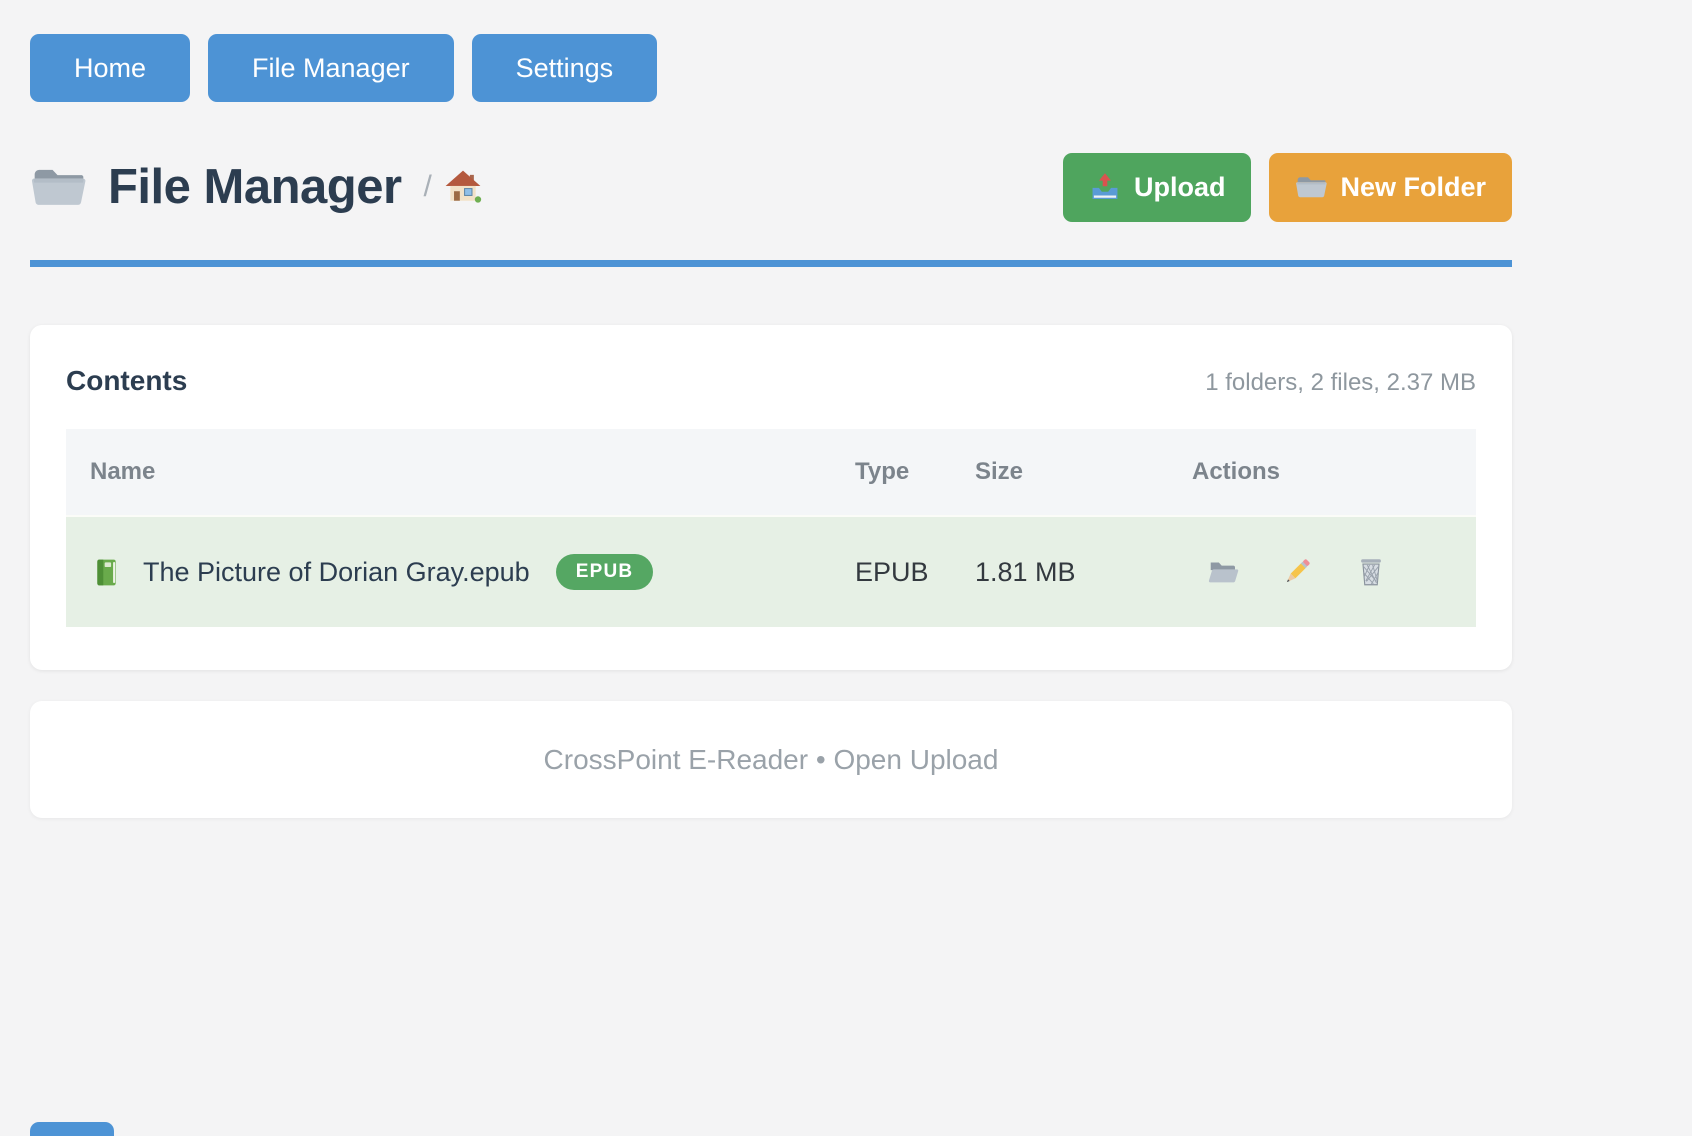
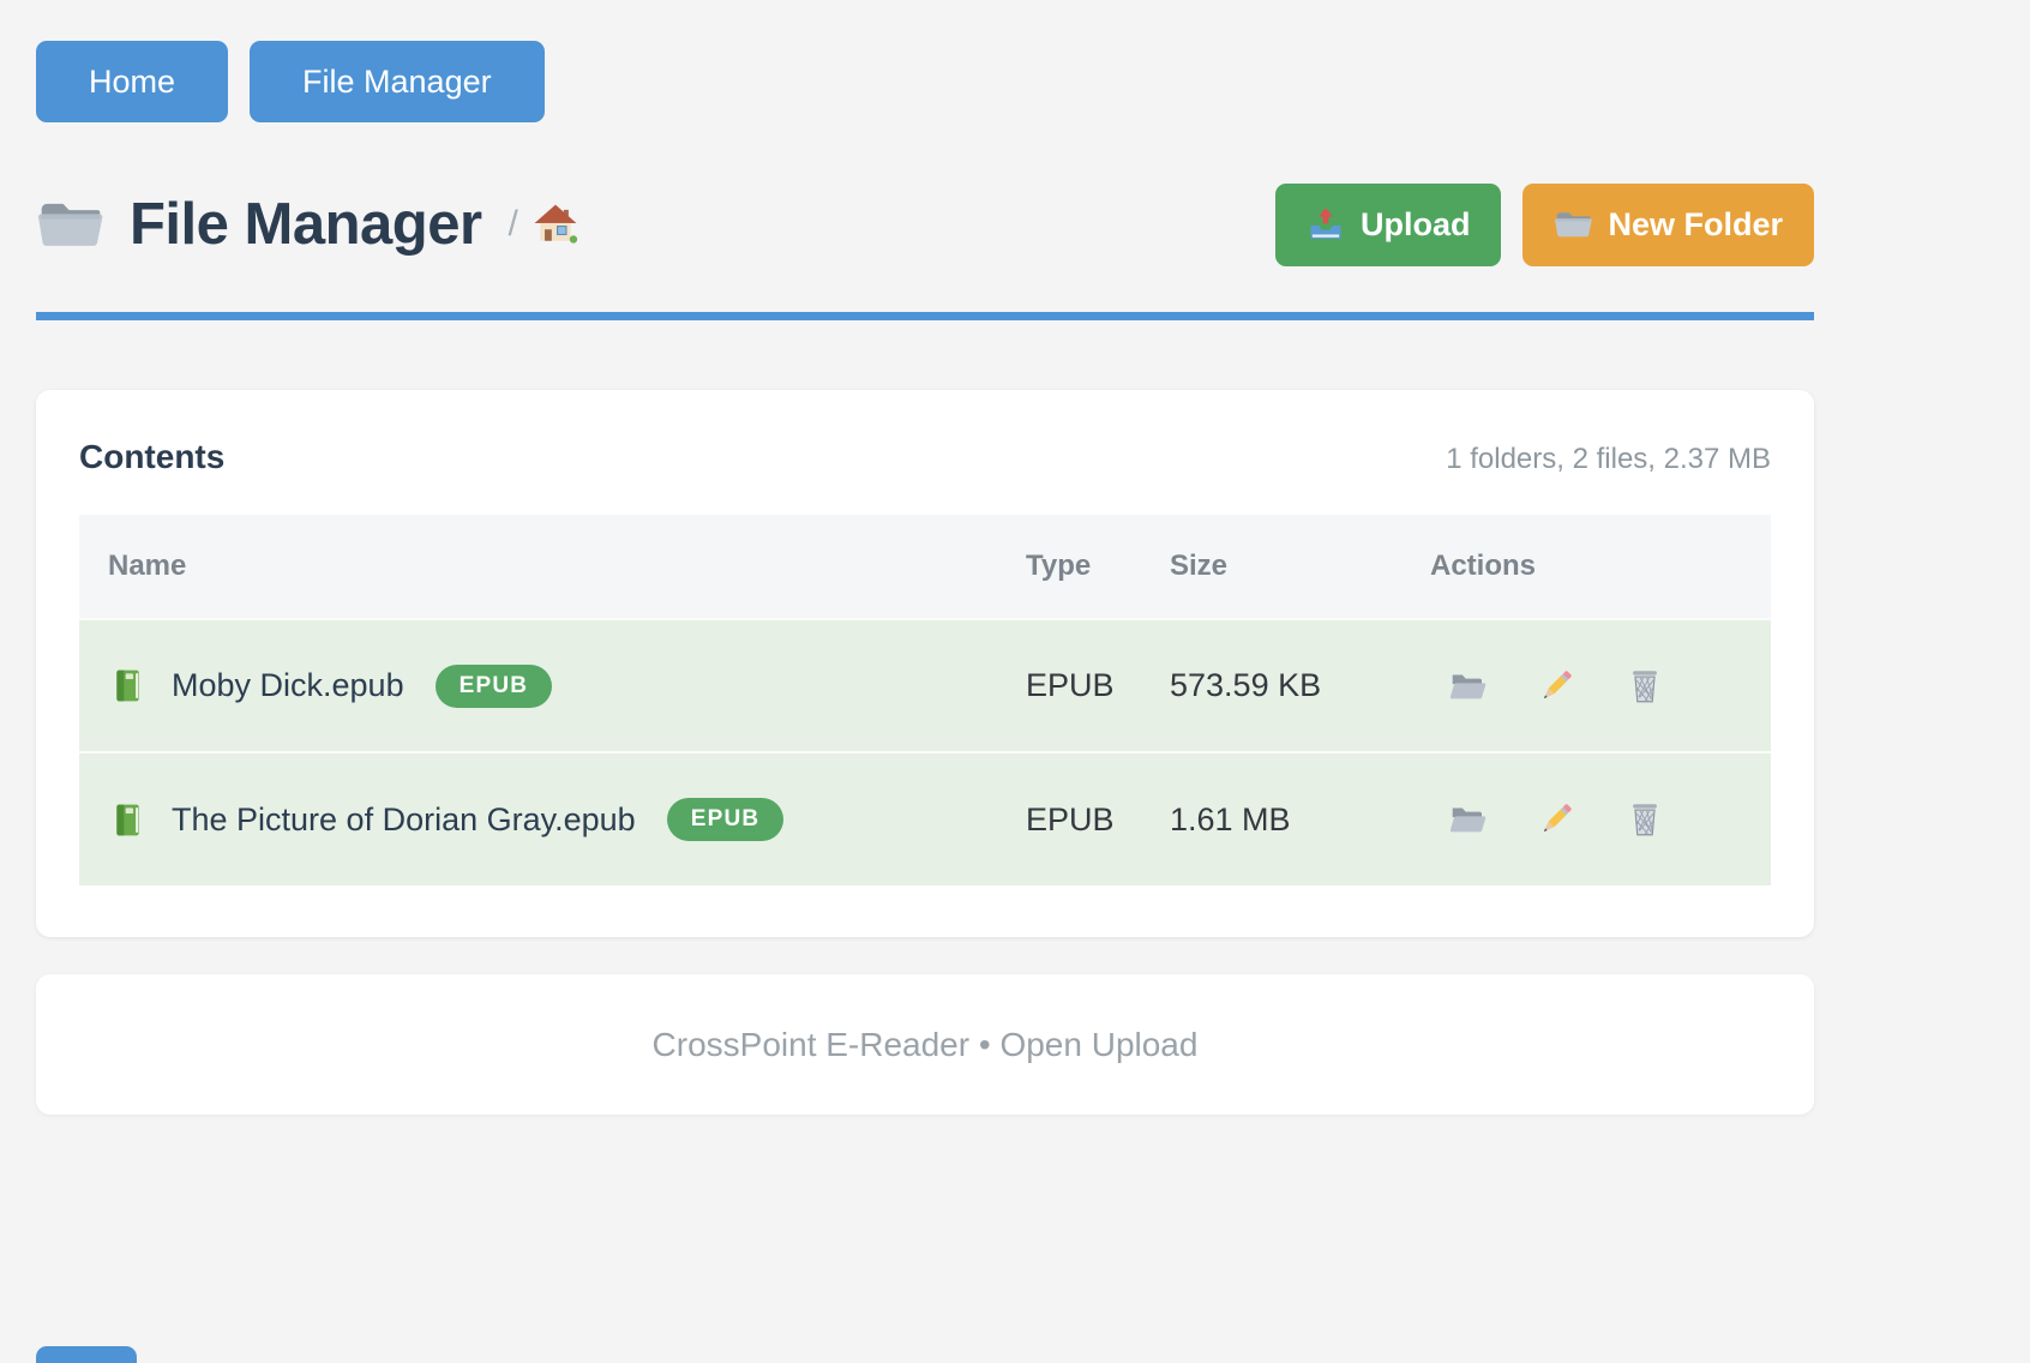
  Home
  File Manager
- Settings
  File Manager
  /
  Upload
  New Folder
  Contents
  1 folders, 2 files, 2.37 MB
  Name	Type	Size	Actions
+ Moby Dick.epub EPUB	EPUB	573.59 KB
- The Picture of Dorian Gray.epub EPUB	EPUB	1.81 MB
+ The Picture of Dorian Gray.epub EPUB	EPUB	1.61 MB
  CrossPoint E-Reader • Open Upload
